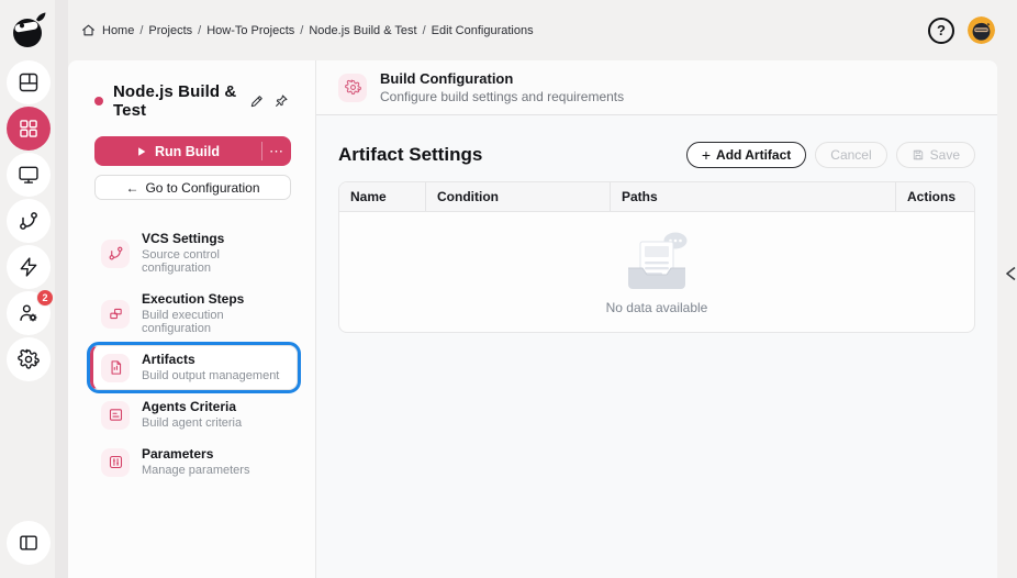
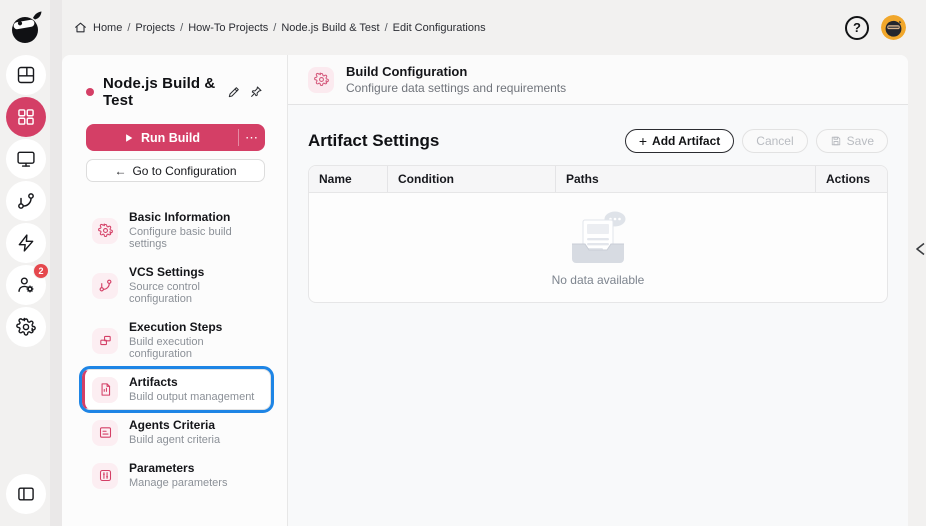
  2
  Home
  /
  Projects
  /
  How-To Projects
  /
  Node.js Build & Test
  /
  Edit Configurations
  ?
  Node.js Build & Test
  Run Build
  ⋯
  ←
  Go to Configuration
+ Basic Information
+ Configure basic build settings
  VCS Settings
  Source control configuration
  Execution Steps
  Build execution configuration
  Artifacts
  Build output management
  Agents Criteria
  Build agent criteria
  Parameters
  Manage parameters
  Build Configuration
- Configure build settings and requirements
+ Configure data settings and requirements
  Artifact Settings
  +
  Add Artifact
  Cancel
  Save
  Name
  Condition
  Paths
  Actions
  No data available
